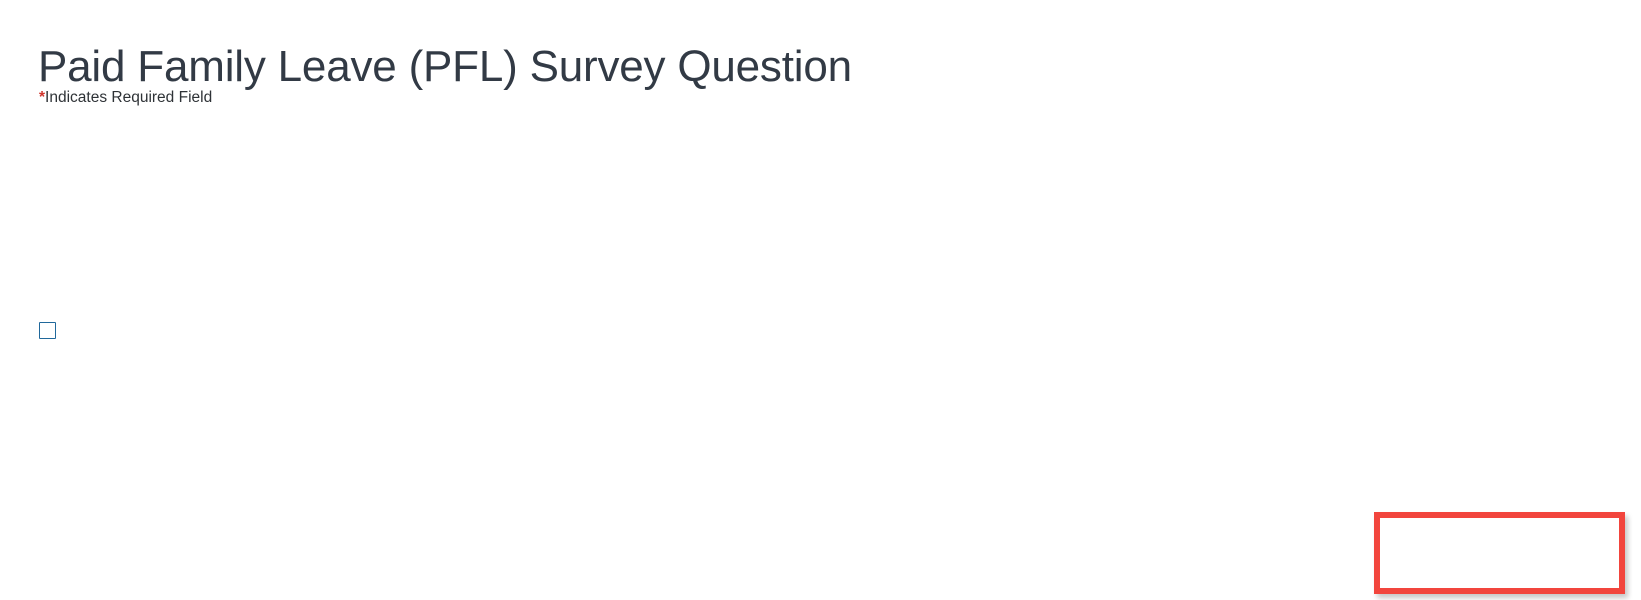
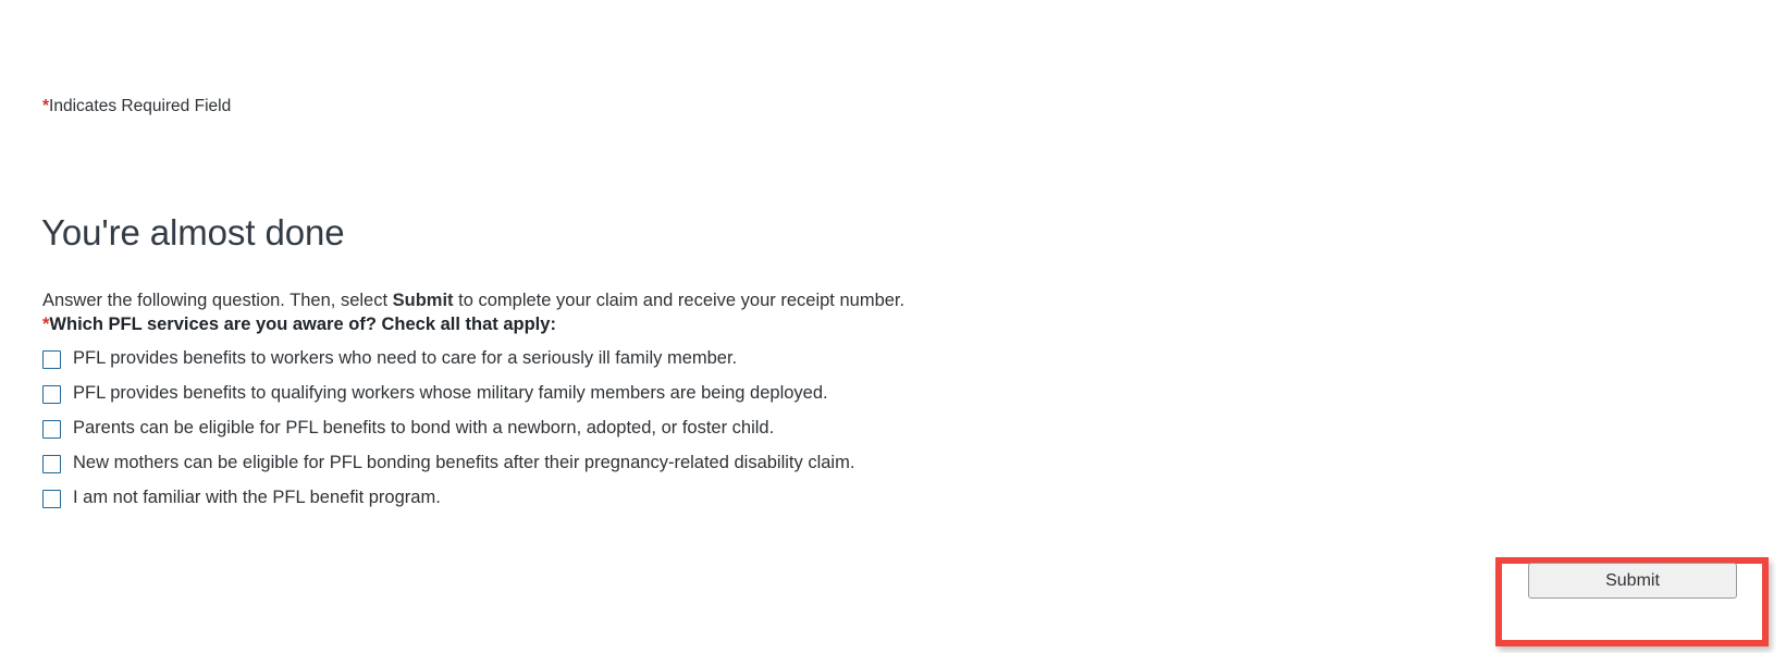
- Paid Family Leave (PFL) Survey Question
  *Indicates Required Field
+ You're almost done
+ Answer the following question. Then, select Submit to complete your claim and receive your receipt number.
+ *Which PFL services are you aware of? Check all that apply:
+ PFL provides benefits to workers who need to care for a seriously ill family member.
+ PFL provides benefits to qualifying workers whose military family members are being deployed.
+ Parents can be eligible for PFL benefits to bond with a newborn, adopted, or foster child.
+ New mothers can be eligible for PFL bonding benefits after their pregnancy-related disability claim.
+ I am not familiar with the PFL benefit program.
+ Submit
